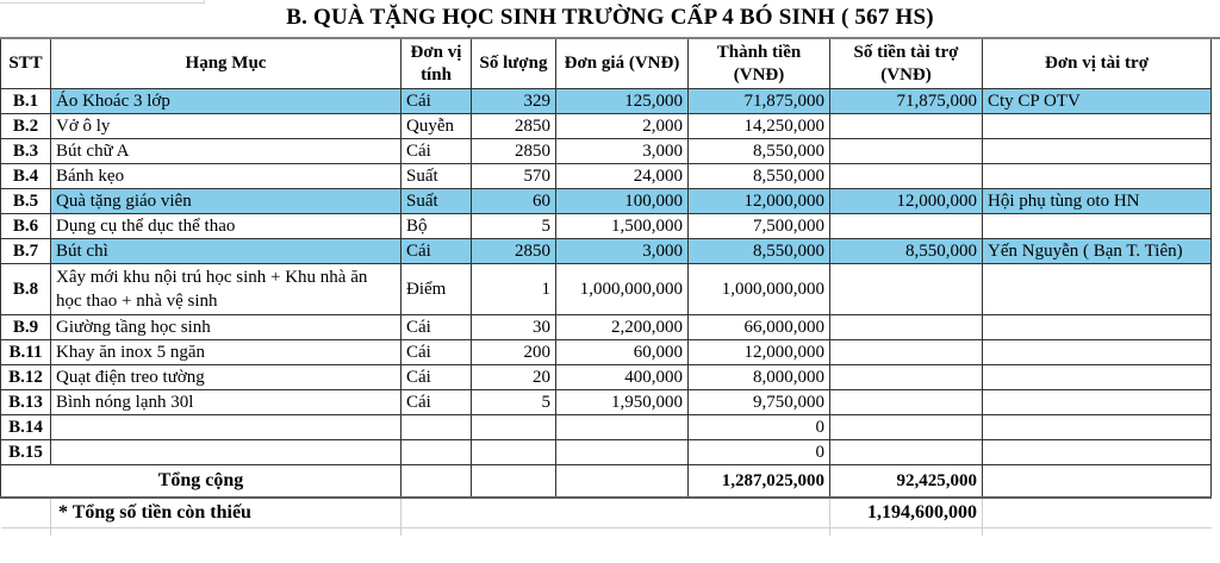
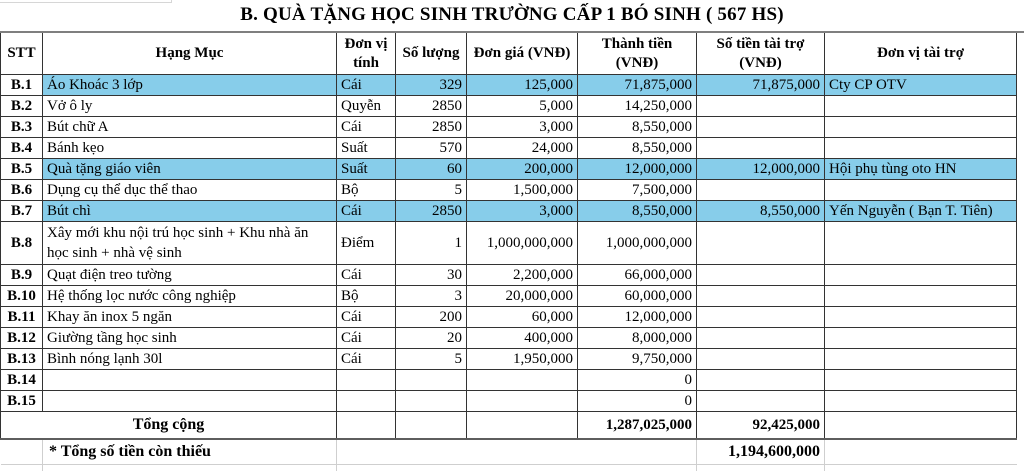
- B. QUÀ TẶNG HỌC SINH TRƯỜNG CẤP 4 BÓ SINH ( 567 HS)
+ B. QUÀ TẶNG HỌC SINH TRƯỜNG CẤP 1 BÓ SINH ( 567 HS)
  STT	Hạng Mục	Đơn vị tính	Số lượng	Đơn giá (VNĐ)	Thành tiền (VNĐ)	Số tiền tài trợ (VNĐ)	Đơn vị tài trợ
  B.1	Áo Khoác 3 lớp	Cái	329	125,000	71,875,000	71,875,000	Cty CP OTV
- B.2	Vở ô ly	Quyễn	2850	2,000	14,250,000
+ B.2	Vở ô ly	Quyễn	2850	5,000	14,250,000
  B.3	Bút chữ A	Cái	2850	3,000	8,550,000
  B.4	Bánh kẹo	Suất	570	24,000	8,550,000
- B.5	Quà tặng giáo viên	Suất	60	100,000	12,000,000	12,000,000	Hội phụ tùng oto HN
+ B.5	Quà tặng giáo viên	Suất	60	200,000	12,000,000	12,000,000	Hội phụ tùng oto HN
  B.6	Dụng cụ thể dục thể thao	Bộ	5	1,500,000	7,500,000
  B.7	Bút chì	Cái	2850	3,000	8,550,000	8,550,000	Yến Nguyễn ( Bạn T. Tiên)
- B.8	Xây mới khu nội trú học sinh + Khu nhà ăn học thao + nhà vệ sinh	Điểm	1	1,000,000,000	1,000,000,000
+ B.8	Xây mới khu nội trú học sinh + Khu nhà ăn học sinh + nhà vệ sinh	Điểm	1	1,000,000,000	1,000,000,000
- B.9	Giường tầng học sinh	Cái	30	2,200,000	66,000,000
+ B.9	Quạt điện treo tường	Cái	30	2,200,000	66,000,000
+ B.10	Hệ thống lọc nước công nghiệp	Bộ	3	20,000,000	60,000,000
  B.11	Khay ăn inox 5 ngăn	Cái	200	60,000	12,000,000
- B.12	Quạt điện treo tường	Cái	20	400,000	8,000,000
+ B.12	Giường tầng học sinh	Cái	20	400,000	8,000,000
  B.13	Bình nóng lạnh 30l	Cái	5	1,950,000	9,750,000
  B.14					0
  B.15					0
  Tổng cộng				1,287,025,000	92,425,000
  	* Tổng số tiền còn thiếu		1,194,600,000
